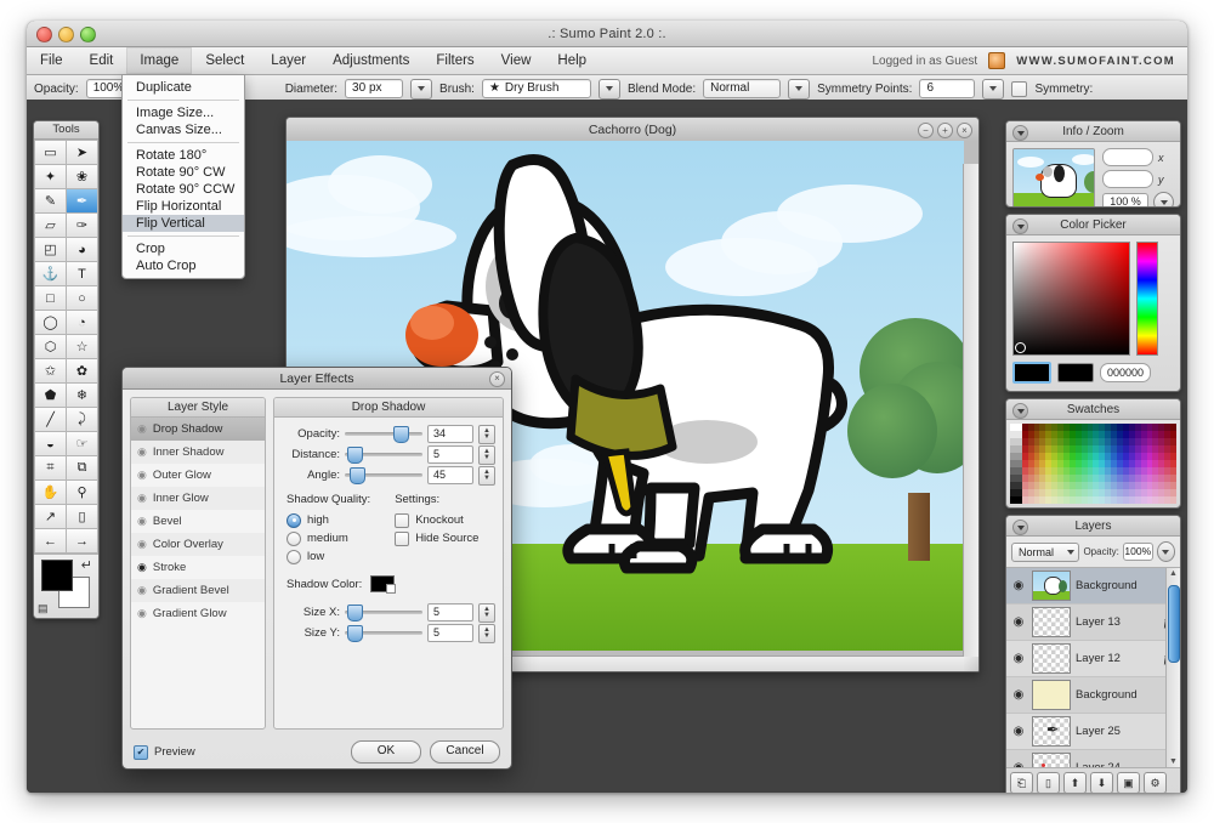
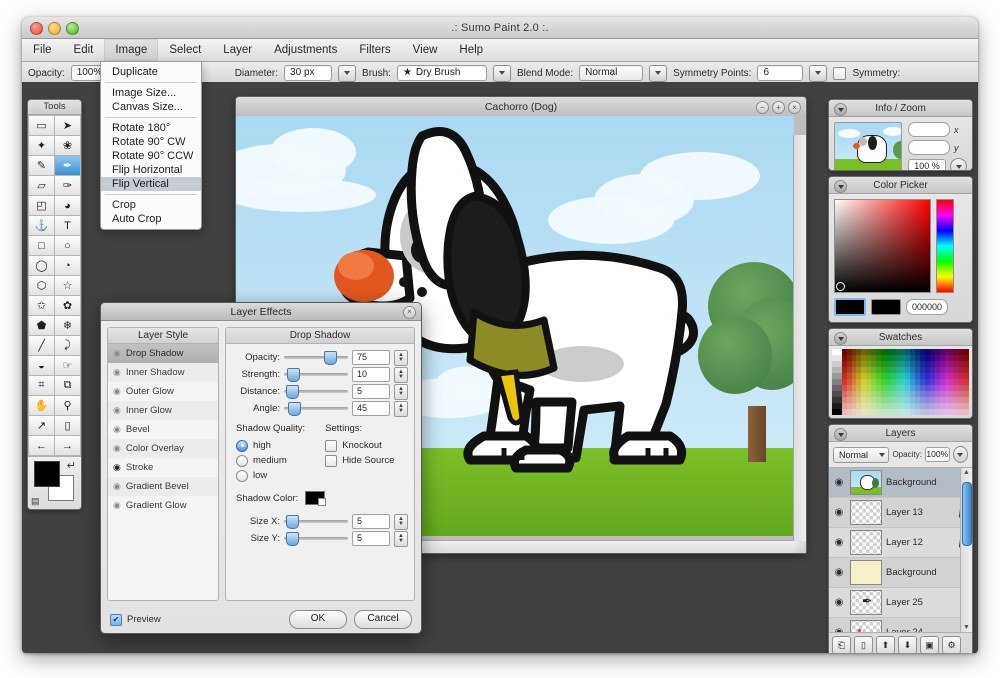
  .: Sumo Paint 2.0 :.
  File
  Edit
  Image
  Select
  Layer
  Adjustments
  Filters
  View
  Help
- Logged in as Guest
- WWW.SUMOFAINT.COM
  Opacity:
  100%
  Diameter:
  30 px
  Brush:
  ★
  Dry Brush
  Blend Mode:
  Normal
  Symmetry Points:
  6
  Symmetry:
  Duplicate
  Image Size...
  Canvas Size...
  Rotate 180°
  Rotate 90° CW
  Rotate 90° CCW
  Flip Horizontal
  Flip Vertical
  Crop
  Auto Crop
  Tools
  ▭
  ➤
  ✦
  ❀
  ✎
  ✒
  ▱
  ✑
  ◰
  ◕
  ⚓
  T
  □
  ○
  ◯
  ◔
  ⬡
  ☆
  ✩
  ✿
  ⬟
  ❄
  ╱
  ⤸
  ◒
  ☞
  ⌗
  ⧉
  ✋
  ⚲
  ↗
  ▯
  ←
  →
  ↵
  ▤
  Cachorro (Dog)
  −
  +
  ×
  Info / Zoom
  x
  y
  100 %
  Color Picker
  000000
  Swatches
  Layers
  Normal
  Opacity:
  100%
  ◉
  Background
  ◉
  Layer 13
  ◉
  Layer 12
  ◉
  Background
  ◉
  ✒
  Layer 25
  ⎗
  ▯
  ⬆
  ⬇
  ▣
  ⚙
  Layer Effects
  ×
  Layer Style
  ◉
  Drop Shadow
  ◉
  Inner Shadow
  ◉
  Outer Glow
  ◉
  Inner Glow
  ◉
  Bevel
  ◉
  Color Overlay
  ◉
  Stroke
  ◉
  Gradient Bevel
  ◉
  Gradient Glow
  Drop Shadow
  Opacity:
- 34
+ 75
+ Strength:
+ 10
  Distance:
  5
  Angle:
  45
  Shadow Quality:
  high
  medium
  low
  Settings:
  Knockout
  Hide Source
  Shadow Color:
  Size X:
  5
  Size Y:
  5
  ✔
  Preview
  OK
  Cancel
